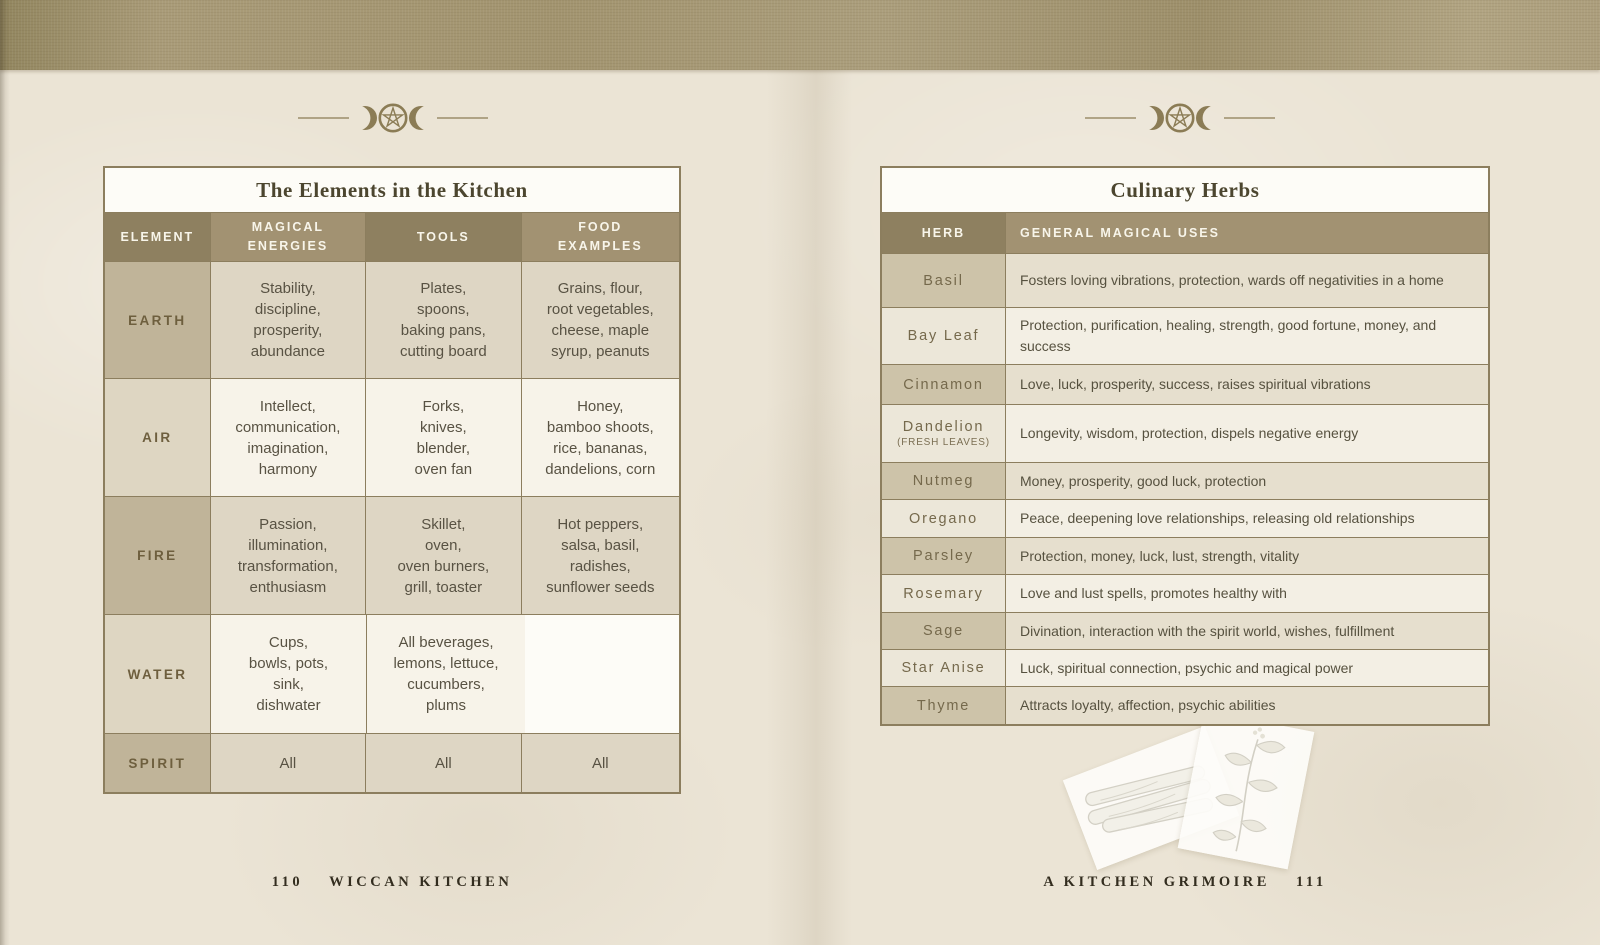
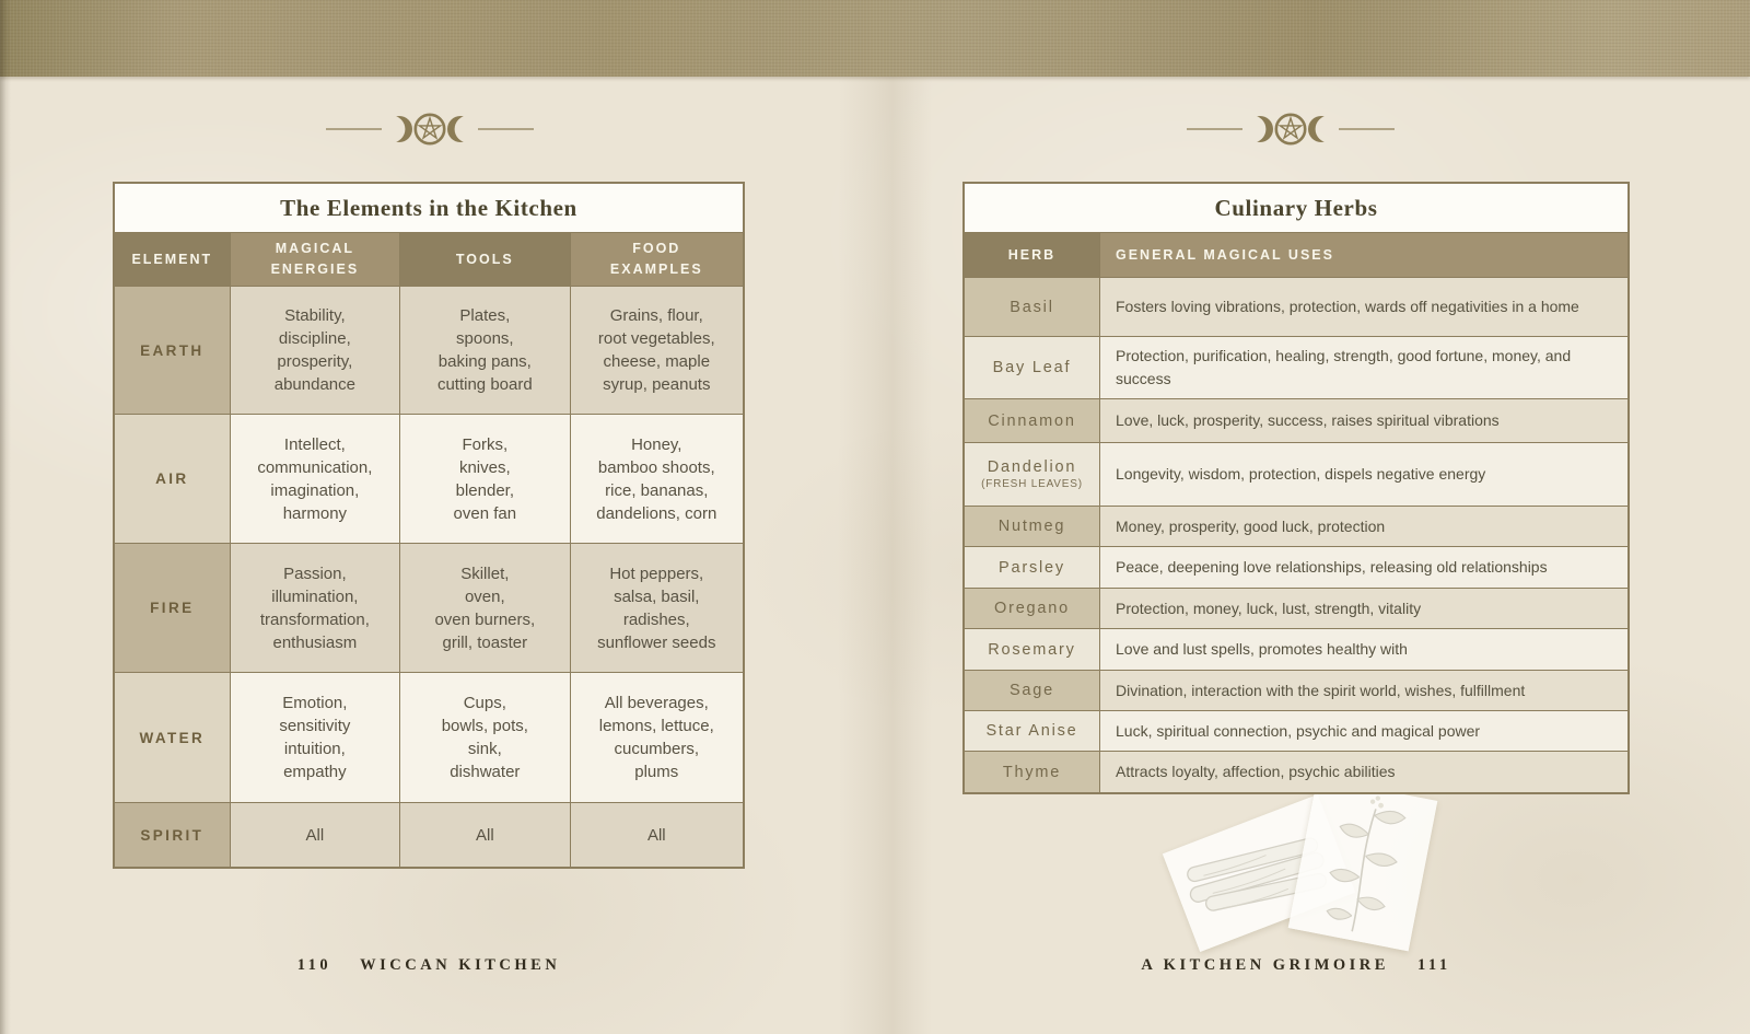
  The Elements in the Kitchen
  ELEMENT
  MAGICAL
  ENERGIES
  TOOLS
  FOOD
  EXAMPLES
  EARTH
  Stability,
  discipline,
  prosperity,
  abundance
  Plates,
  spoons,
  baking pans,
  cutting board
  Grains, flour,
  root vegetables,
  cheese, maple
  syrup, peanuts
  AIR
  Intellect,
  communication,
  imagination,
  harmony
  Forks,
  knives,
  blender,
  oven fan
  Honey,
  bamboo shoots,
  rice, bananas,
  dandelions, corn
  FIRE
  Passion,
  illumination,
  transformation,
  enthusiasm
  Skillet,
  oven,
  oven burners,
  grill, toaster
  Hot peppers,
  salsa, basil,
  radishes,
  sunflower seeds
  WATER
+ Emotion,
+ sensitivity
+ intuition,
+ empathy
  Cups,
  bowls, pots,
  sink,
  dishwater
  All beverages,
  lemons, lettuce,
  cucumbers,
  plums
  SPIRIT
  All
  All
  All
  Culinary Herbs
  HERB
  GENERAL MAGICAL USES
  Basil
  Fosters loving vibrations, protection, wards off negativities in a home
  Bay Leaf
  Protection, purification, healing, strength, good fortune, money, and success
  Cinnamon
  Love, luck, prosperity, success, raises spiritual vibrations
  Dandelion
  (FRESH LEAVES)
  Longevity, wisdom, protection, dispels negative energy
  Nutmeg
  Money, prosperity, good luck, protection
- Oregano
+ Parsley
  Peace, deepening love relationships, releasing old relationships
- Parsley
+ Oregano
  Protection, money, luck, lust, strength, vitality
  Rosemary
  Love and lust spells, promotes healthy with
  Sage
  Divination, interaction with the spirit world, wishes, fulfillment
  Star Anise
  Luck, spiritual connection, psychic and magical power
  Thyme
  Attracts loyalty, affection, psychic abilities
  110
  WICCAN KITCHEN
  A KITCHEN GRIMOIRE
  111
